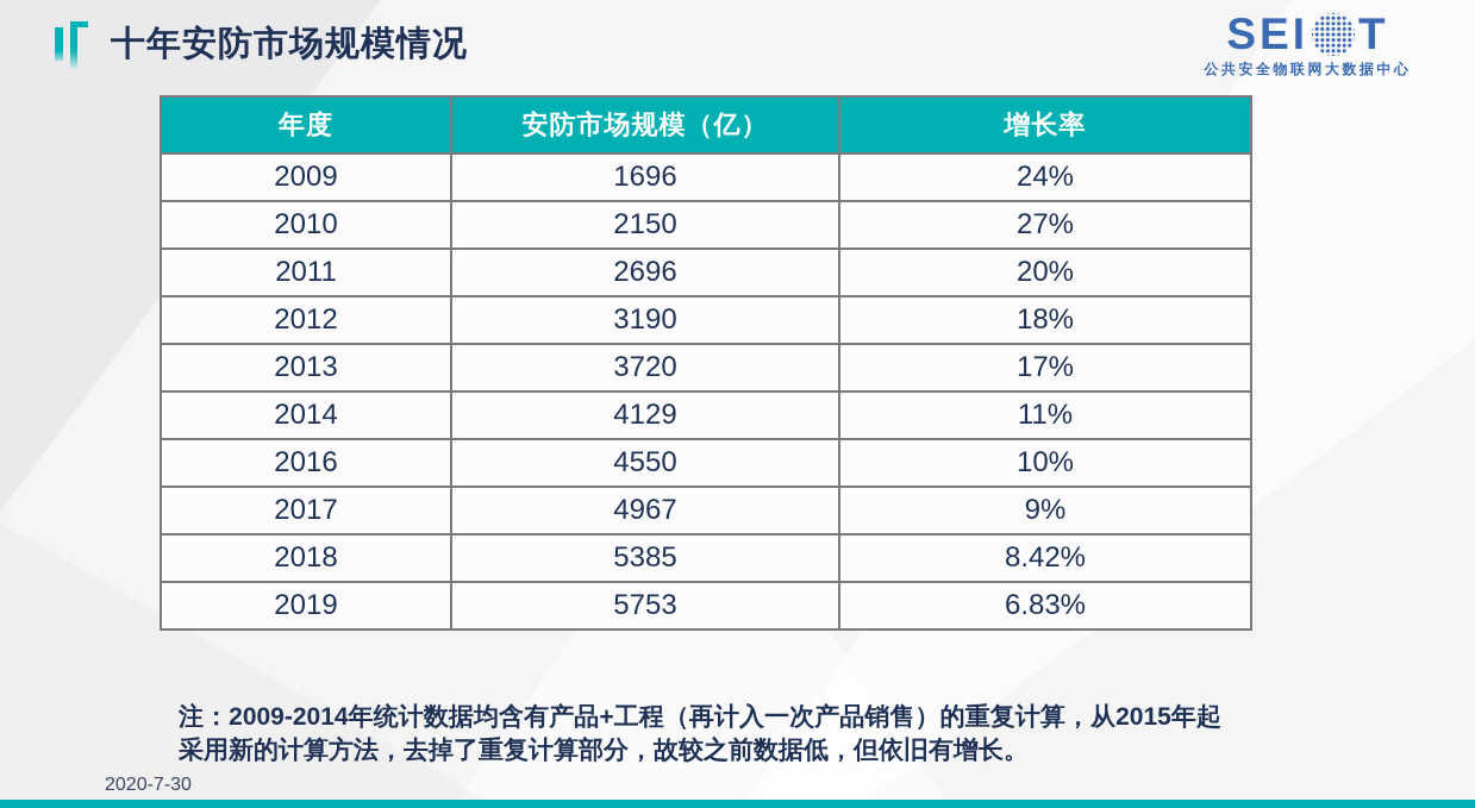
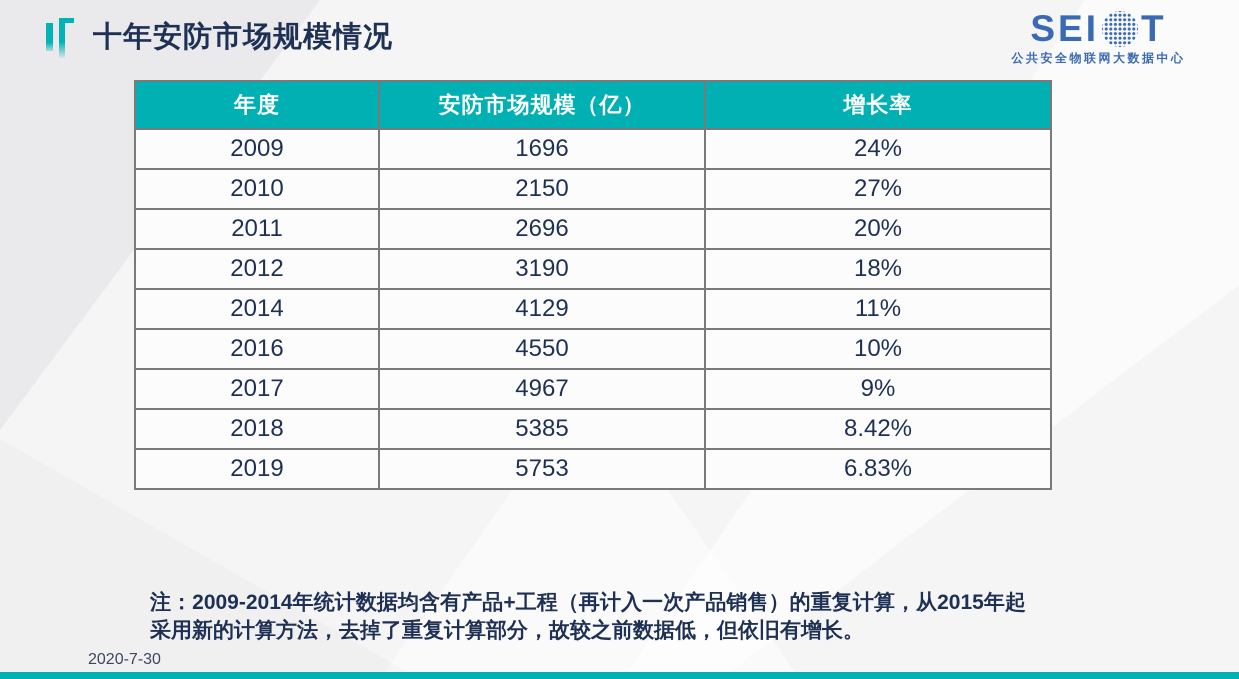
  十年安防市场规模情况
  SEI
  T
  公共安全物联网大数据中心
  年度	安防市场规模（亿）	增长率
  2009	1696	24%
  2010	2150	27%
  2011	2696	20%
  2012	3190	18%
- 2013	3720	17%
  2014	4129	11%
  2016	4550	10%
  2017	4967	9%
  2018	5385	8.42%
  2019	5753	6.83%
  注：2009-2014年统计数据均含有产品+工程（再计入一次产品销售）的重复计算，从2015年起采用新的计算方法，去掉了重复计算部分，故较之前数据低，但依旧有增长。
  2020-7-30
